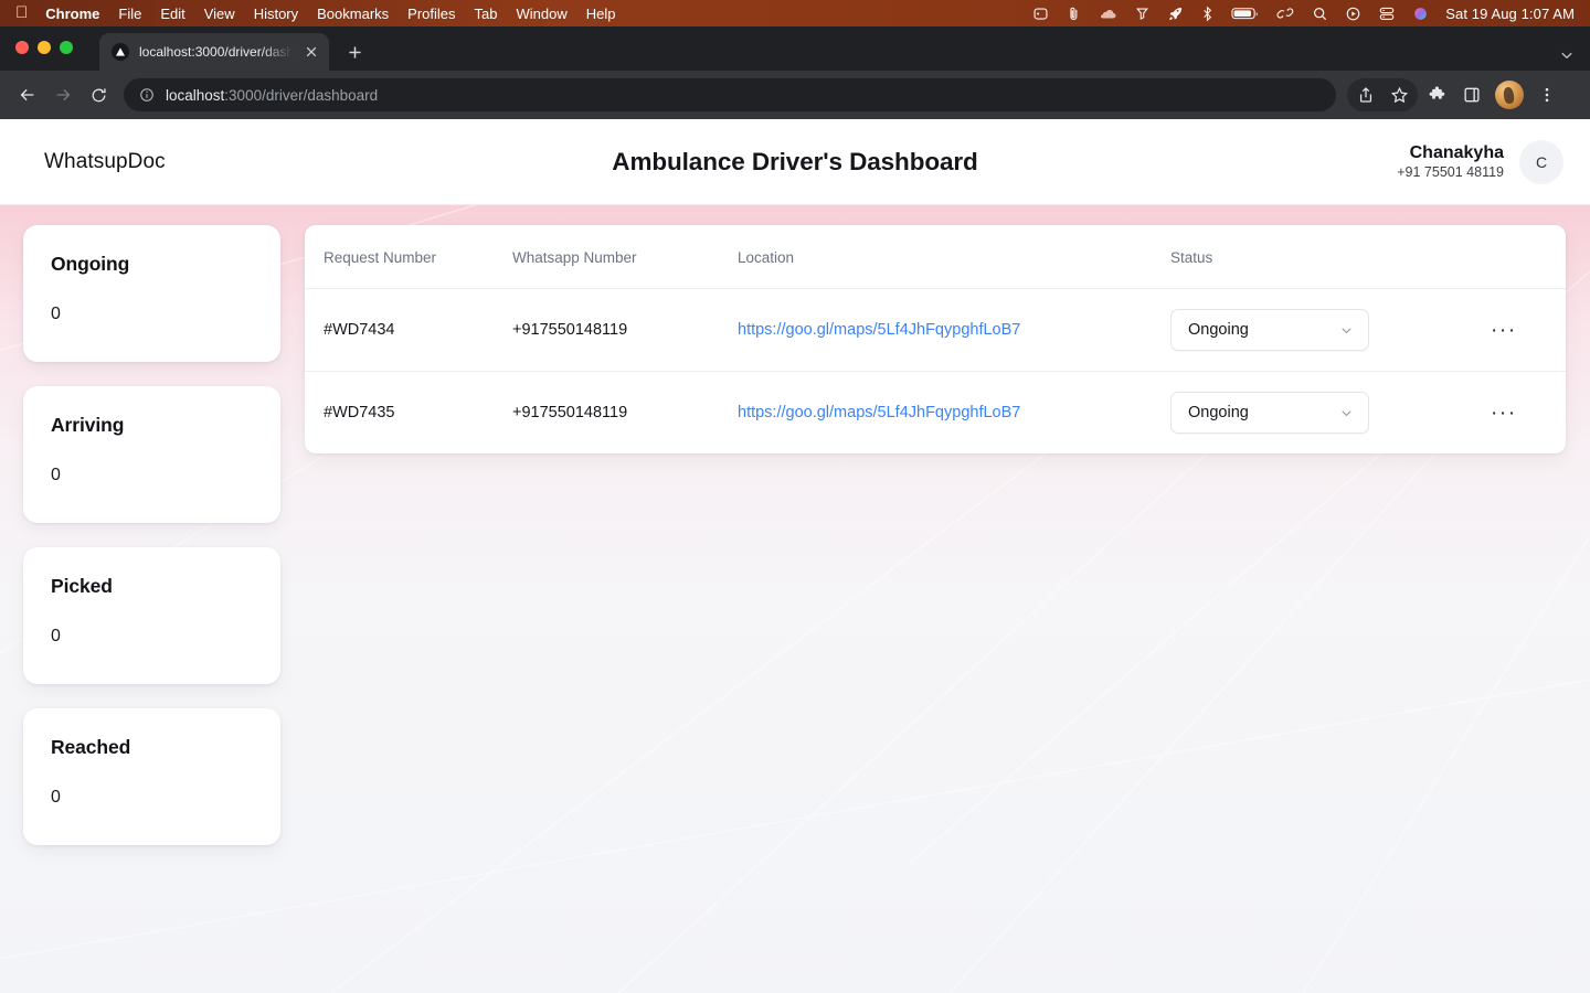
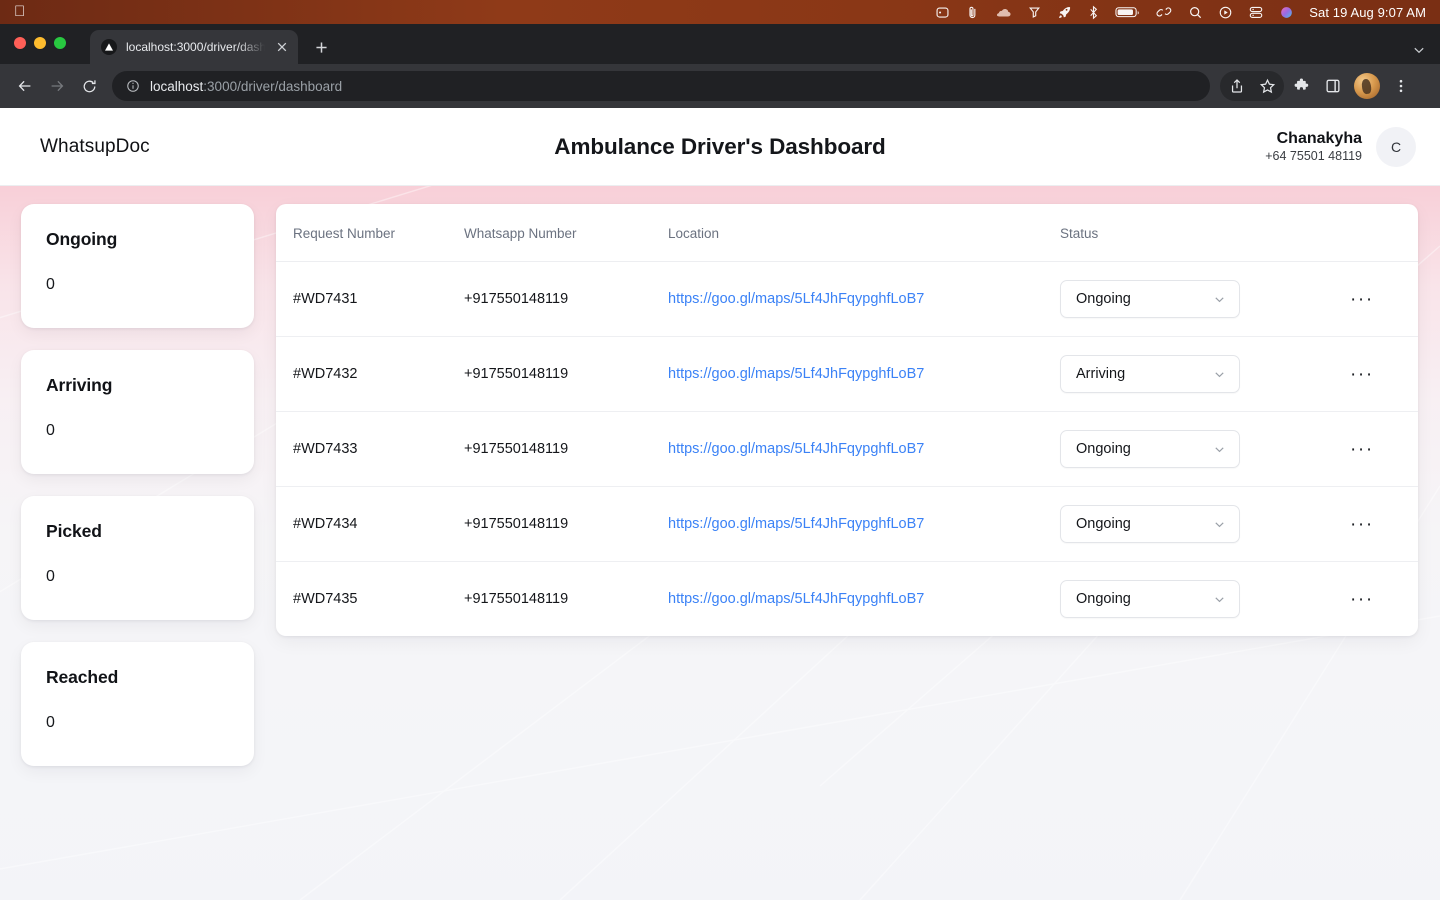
  
- Chrome
- File
- Edit
- View
- History
- Bookmarks
- Profiles
- Tab
- Window
- Help
- Sat 19 Aug 1:07 AM
+ Sat 19 Aug 9:07 AM
  localhost:3000/driver/dash
  localhost:3000/driver/dashboard
  WhatsupDoc
  Ambulance Driver's Dashboard
  Chanakyha
- +91 75501 48119
+ +64 75501 48119
  C
  Ongoing
  0
  Arriving
  0
  Picked
  0
  Reached
  0
  Request Number	Whatsapp Number	Location	Status
+ #WD7431	+917550148119	https://goo.gl/maps/5Lf4JhFqypghfLoB7	Ongoing	···
+ #WD7432	+917550148119	https://goo.gl/maps/5Lf4JhFqypghfLoB7	Arriving	···
+ #WD7433	+917550148119	https://goo.gl/maps/5Lf4JhFqypghfLoB7	Ongoing	···
  #WD7434	+917550148119	https://goo.gl/maps/5Lf4JhFqypghfLoB7	Ongoing	···
  #WD7435	+917550148119	https://goo.gl/maps/5Lf4JhFqypghfLoB7	Ongoing	···
